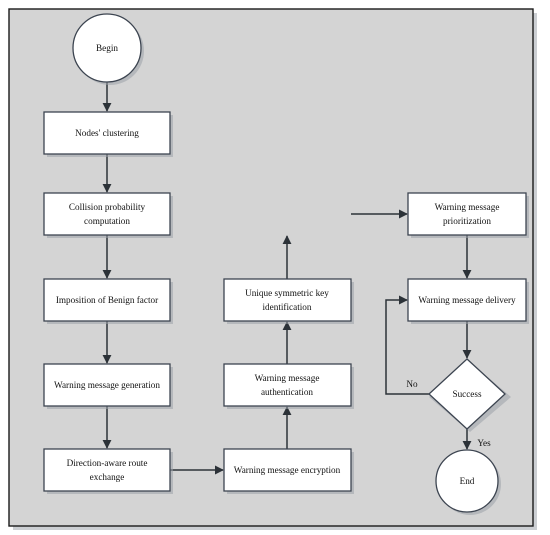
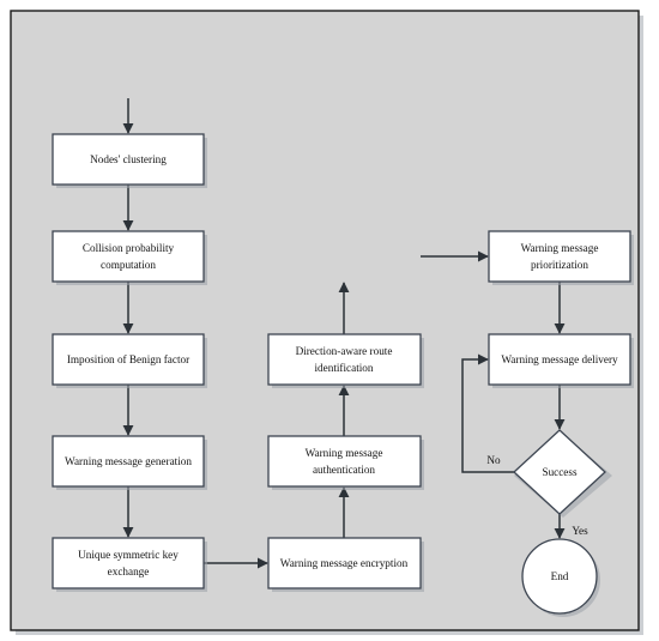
- Begin
  Nodes' clustering
  Collision probability
  computation
  Imposition of Benign factor
  Warning message generation
- Direction-aware route
+ Unique symmetric key
  exchange
  Warning message encryption
  Warning message
  authentication
- Unique symmetric key
+ Direction-aware route
  identification
  Warning message
  prioritization
  Warning message delivery
  Success
  End
  No
  Yes
